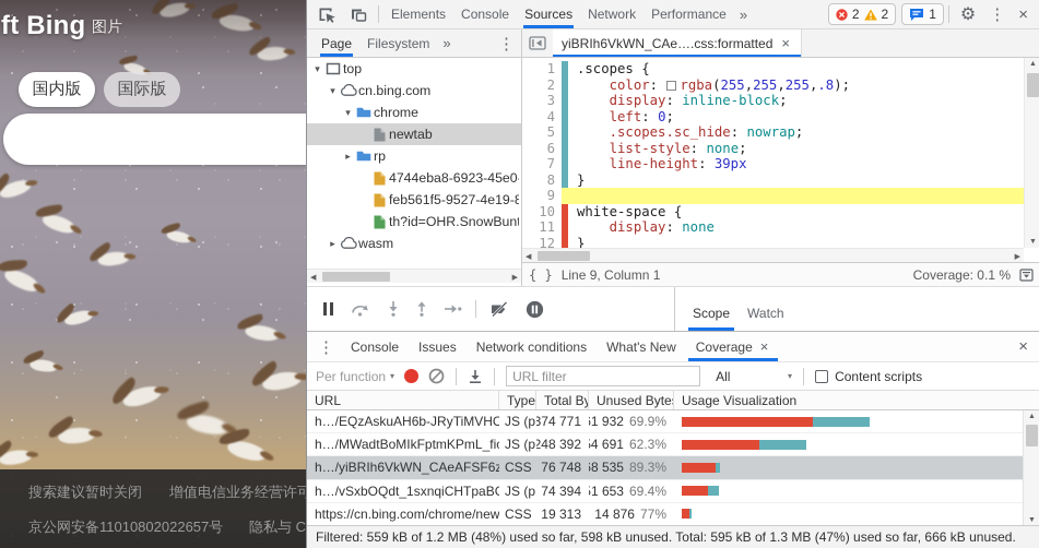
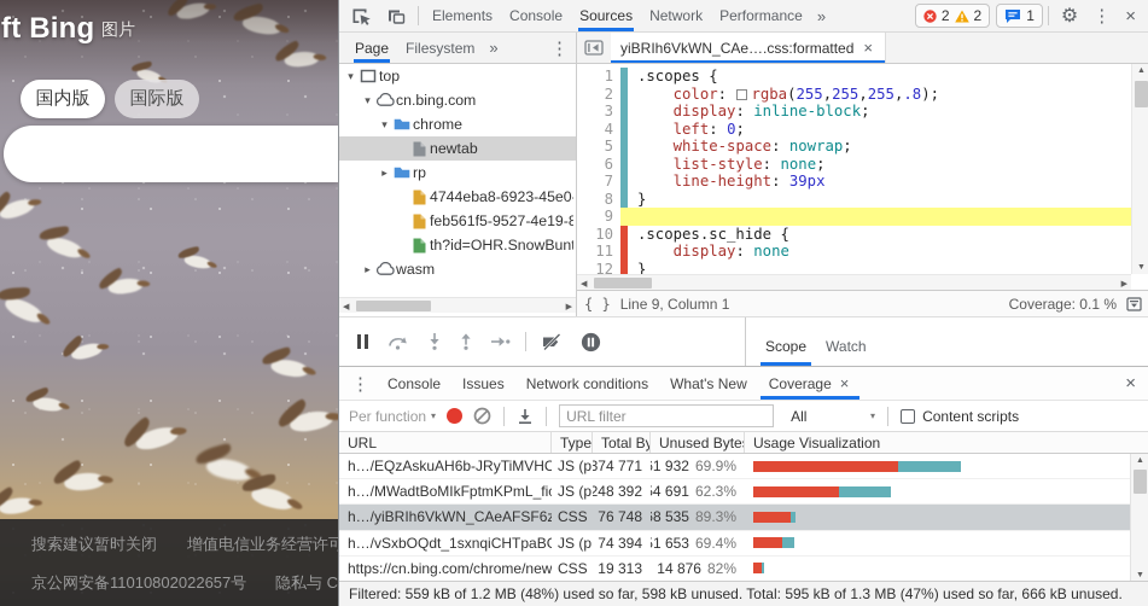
  ft Bing
  图片
  国内版
  国际版
  搜索建议暂时关闭
  增值电信业务经营许可
  京公网安备11010802022657号
  Elements
  Console
  Sources
  Network
  Performance
  »
  2
  2
  1
  ⚙
  ⋮
  ×
  Page
  Filesystem
  »
  ⋮
  yiBRIh6VkWN_CAe….css:formatted
  ×
  ▾
  top
  ▾
  cn.bing.com
  ▾
  chrome
  newtab
  ▸
  rp
  4744eba8-6923-45e0
  feb561f5-9527-4e19-8
  th?id=OHR.SnowBunt
  ▸
  wasm
  1
  .scopes {
  2
  color: rgba(255,255,255,.8);
  3
  display: inline-block;
  4
  left: 0;
  5
- .scopes.sc_hide: nowrap;
+ white-space: nowrap;
  6
  list-style: none;
  7
  line-height: 39px
  8
  }
  9
  10
- white-space {
+ .scopes.sc_hide {
  11
  display: none
  12
  }
  { }
  Line 9, Column 1
  Coverage: 0.1 %
  Scope
  Watch
  ⋮
  Console
  Issues
  Network conditions
  What's New
  Coverage
  ×
  ×
  Per function
  ▾
  URL filter
  All
  ▾
  Content scripts
  URL
  Type
  Total By
  Unused Byte
  Usage Visualization
  JS (p
  374 771
  69.9%
  JS (p
  248 392
  62.3%
  CSS
  76 748
  8 535
  89.3%
  JS (p
  74 394
  1 653
  69.4%
  https://cn.bing.com/chrome/new
  CSS
  19 313
  14 876
- 77%
+ 82%
  Filtered: 559 kB of 1.2 MB (48%) used so far, 598 kB unused. Total: 595 kB of 1.3 MB (47%) used so far, 666 kB unused.
